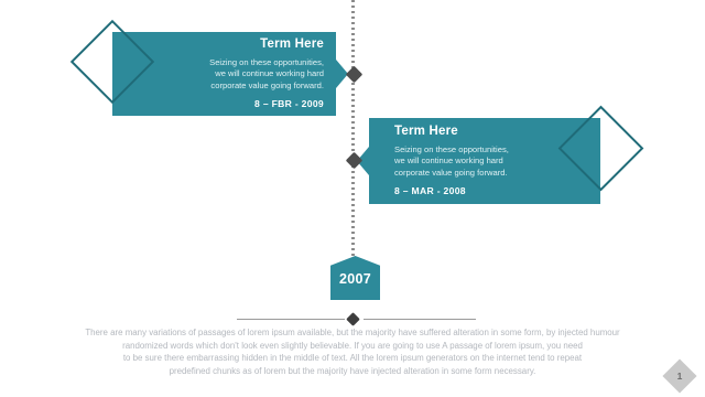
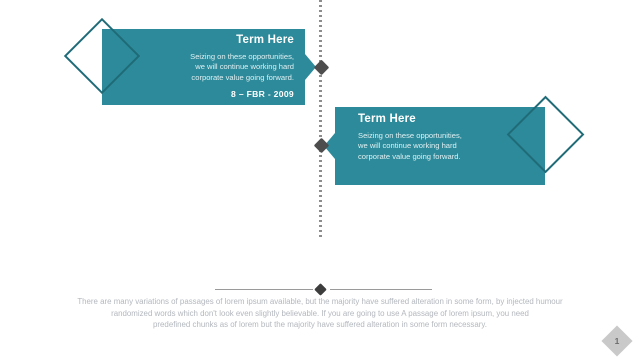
  Term Here
  Seizing on these opportunities,
  we will continue working hard
  corporate value going forward.
  8 – FBR - 2009
  Term Here
  Seizing on these opportunities,
  we will continue working hard
  corporate value going forward.
- 8 – MAR - 2008
- 2007
  There are many variations of passages of lorem ipsum available, but the majority have suffered alteration in some form, by injected humour
  randomized words which don't look even slightly believable. If you are going to use A passage of lorem ipsum, you need
- to be sure there embarrassing hidden in the middle of text. All the lorem ipsum generators on the internet tend to repeat
- predefined chunks as of lorem but the majority have injected alteration in some form necessary.
+ predefined chunks as of lorem but the majority have suffered alteration in some form necessary.
  1
